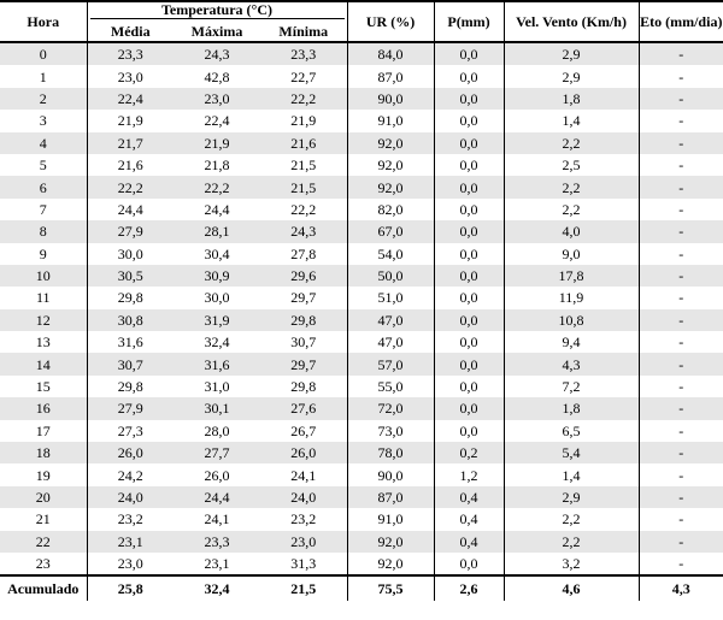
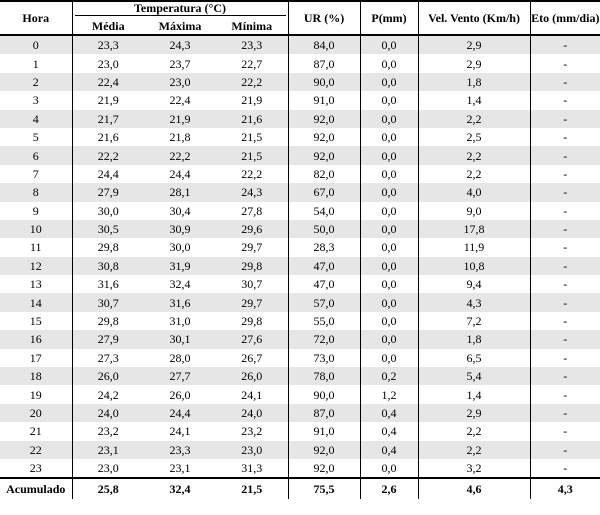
  Hora	Temperatura (°C)	UR (%)	P(mm)	Vel. Vento (Km/h)	Eto (mm/dia)
  Média	Máxima	Mínima
  0	23,3	24,3	23,3	84,0	0,0	2,9	-
- 1	23,0	42,8	22,7	87,0	0,0	2,9	-
+ 1	23,0	23,7	22,7	87,0	0,0	2,9	-
  2	22,4	23,0	22,2	90,0	0,0	1,8	-
  3	21,9	22,4	21,9	91,0	0,0	1,4	-
  4	21,7	21,9	21,6	92,0	0,0	2,2	-
  5	21,6	21,8	21,5	92,0	0,0	2,5	-
  6	22,2	22,2	21,5	92,0	0,0	2,2	-
  7	24,4	24,4	22,2	82,0	0,0	2,2	-
  8	27,9	28,1	24,3	67,0	0,0	4,0	-
  9	30,0	30,4	27,8	54,0	0,0	9,0	-
  10	30,5	30,9	29,6	50,0	0,0	17,8	-
- 11	29,8	30,0	29,7	51,0	0,0	11,9	-
+ 11	29,8	30,0	29,7	28,3	0,0	11,9	-
  12	30,8	31,9	29,8	47,0	0,0	10,8	-
  13	31,6	32,4	30,7	47,0	0,0	9,4	-
  14	30,7	31,6	29,7	57,0	0,0	4,3	-
  15	29,8	31,0	29,8	55,0	0,0	7,2	-
  16	27,9	30,1	27,6	72,0	0,0	1,8	-
  17	27,3	28,0	26,7	73,0	0,0	6,5	-
  18	26,0	27,7	26,0	78,0	0,2	5,4	-
  19	24,2	26,0	24,1	90,0	1,2	1,4	-
  20	24,0	24,4	24,0	87,0	0,4	2,9	-
  21	23,2	24,1	23,2	91,0	0,4	2,2	-
  22	23,1	23,3	23,0	92,0	0,4	2,2	-
  23	23,0	23,1	31,3	92,0	0,0	3,2	-
  Acumulado	25,8	32,4	21,5	75,5	2,6	4,6	4,3
